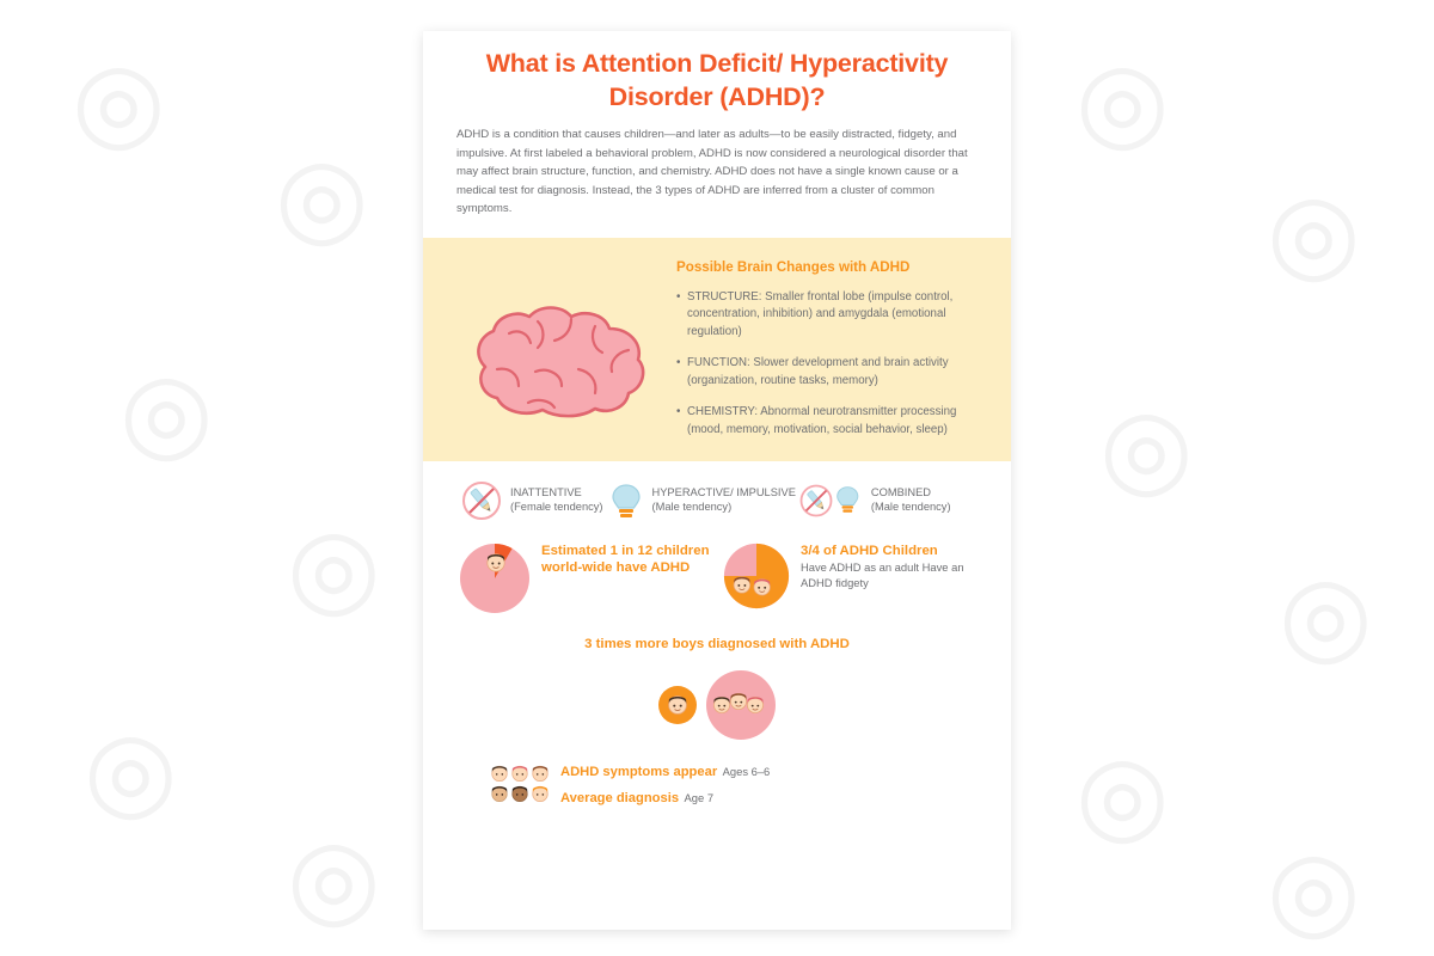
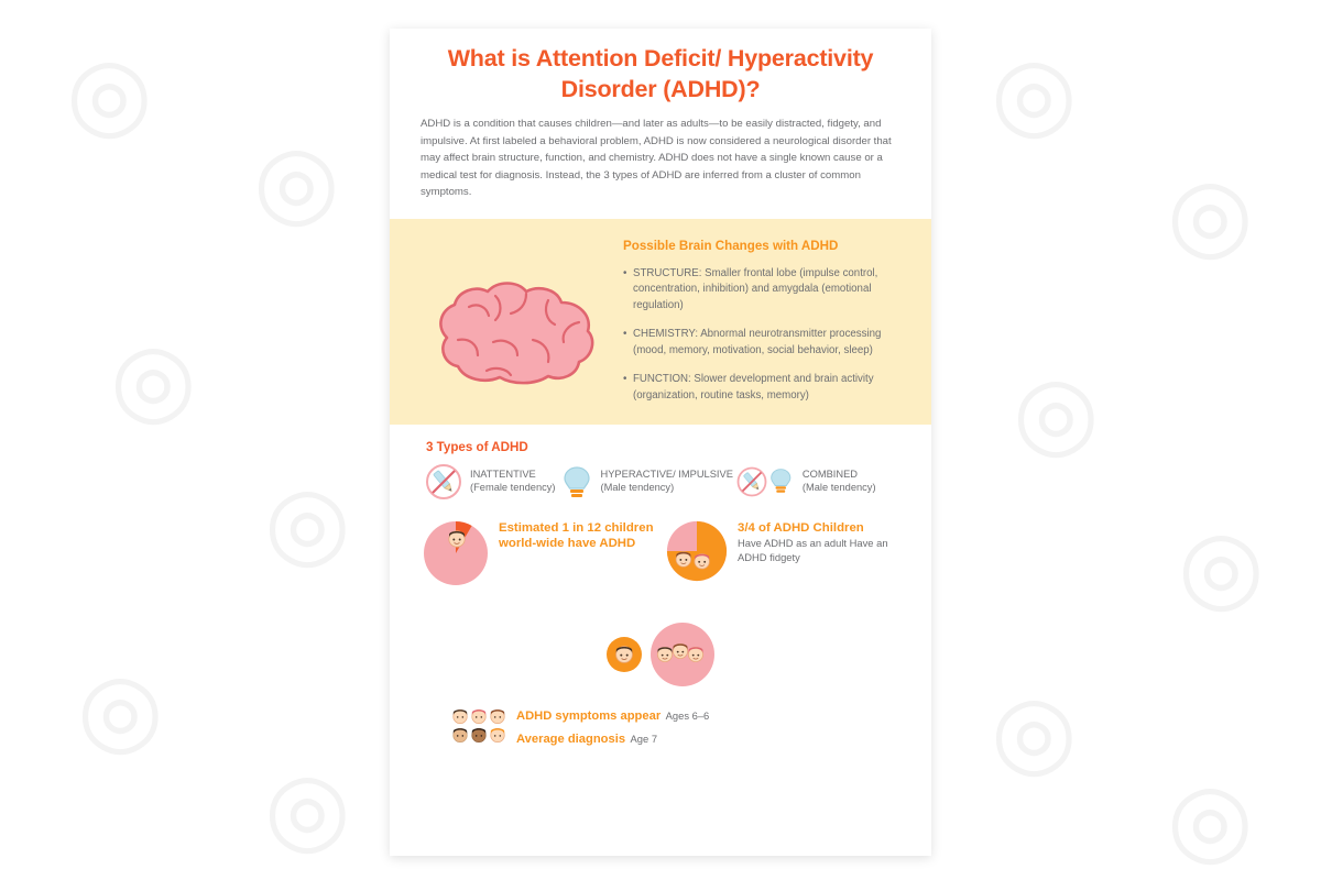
  What is Attention Deficit/ Hyperactivity Disorder (ADHD)?
  ADHD is a condition that causes children—and later as adults—to be easily distracted, fidgety, and impulsive. At first labeled a behavioral problem, ADHD is now considered a neurological disorder that may affect brain structure, function, and chemistry. ADHD does not have a single known cause or a medical test for diagnosis. Instead, the 3 types of ADHD are inferred from a cluster of common symptoms.
  Possible Brain Changes with ADHD
  •
  STRUCTURE: Smaller frontal lobe (impulse control, concentration, inhibition) and amygdala (emotional regulation)
  •
- FUNCTION: Slower development and brain activity (organization, routine tasks, memory)
+ CHEMISTRY: Abnormal neurotransmitter processing (mood, memory, motivation, social behavior, sleep)
  •
- CHEMISTRY: Abnormal neurotransmitter processing (mood, memory, motivation, social behavior, sleep)
+ FUNCTION: Slower development and brain activity (organization, routine tasks, memory)
+ 3 Types of ADHD
  INATTENTIVE
  (Female tendency)
  HYPERACTIVE/ IMPULSIVE
  (Male tendency)
  COMBINED
  (Male tendency)
  Estimated 1 in 12 children world-wide have ADHD
  3/4 of ADHD Children
  Have ADHD as an adult Have an ADHD fidgety
- 3 times more boys diagnosed with ADHD
  ADHD symptoms appear Ages 6–6
  Average diagnosis Age 7
